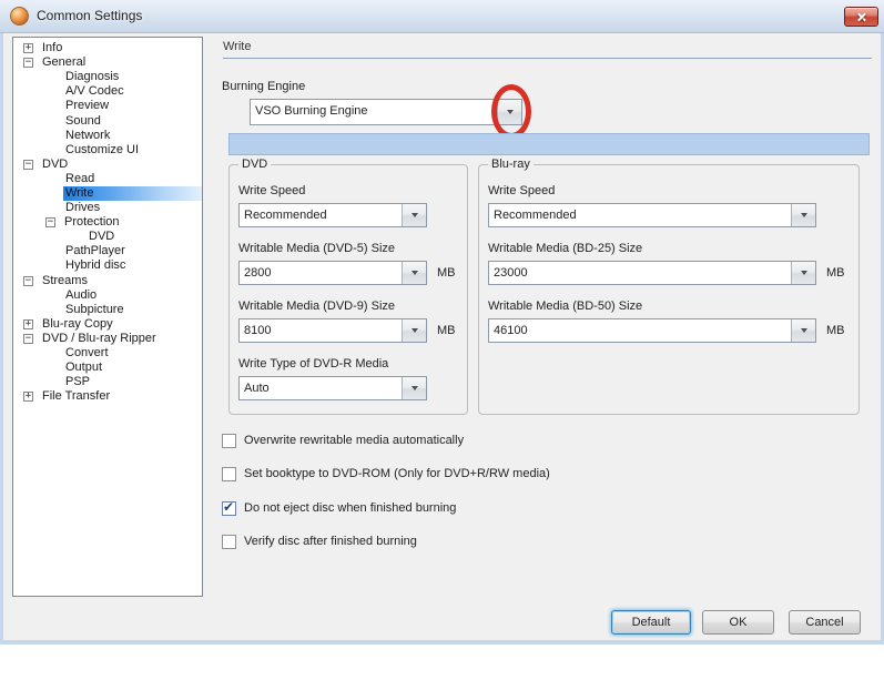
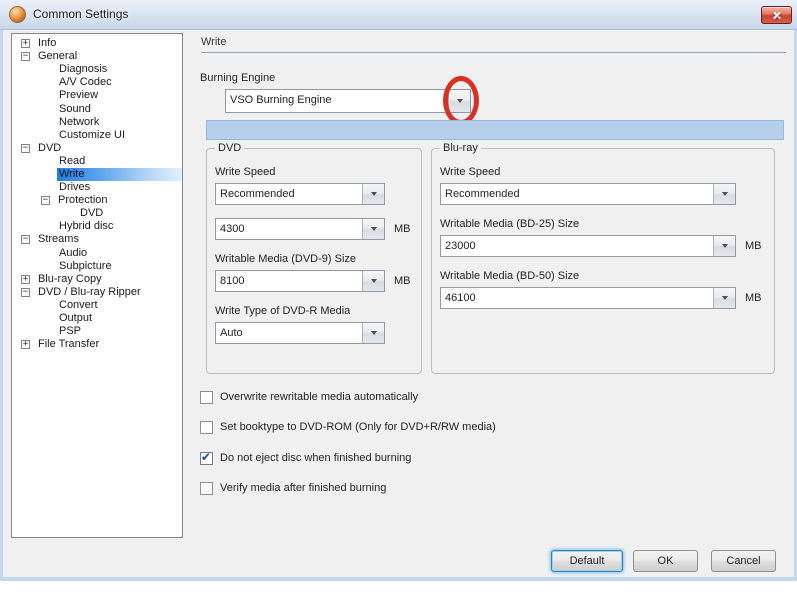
  Common Settings
  +
  Info
  −
  General
  Diagnosis
  A/V Codec
  Preview
  Sound
  Network
  Customize UI
  −
  DVD
  Read
  Write
  Drives
  −
  Protection
  DVD
- PathPlayer
  Hybrid disc
  −
  Streams
  Audio
  Subpicture
  +
  Blu-ray Copy
  −
  DVD / Blu-ray Ripper
  Convert
  Output
  PSP
  +
  File Transfer
  Write
  Burning Engine
  VSO Burning Engine
  DVD
  Write Speed
  Recommended
- Writable Media (DVD-5) Size
- 2800
+ 4300
  MB
  Writable Media (DVD-9) Size
  8100
  MB
  Write Type of DVD-R Media
  Auto
  Blu-ray
  Write Speed
  Recommended
  Writable Media (BD-25) Size
  23000
  MB
  Writable Media (BD-50) Size
  46100
  MB
  Overwrite rewritable media automatically
  Set booktype to DVD-ROM (Only for DVD+R/RW media)
  ✔
  Do not eject disc when finished burning
- Verify disc after finished burning
+ Verify media after finished burning
  Default
  OK
  Cancel
